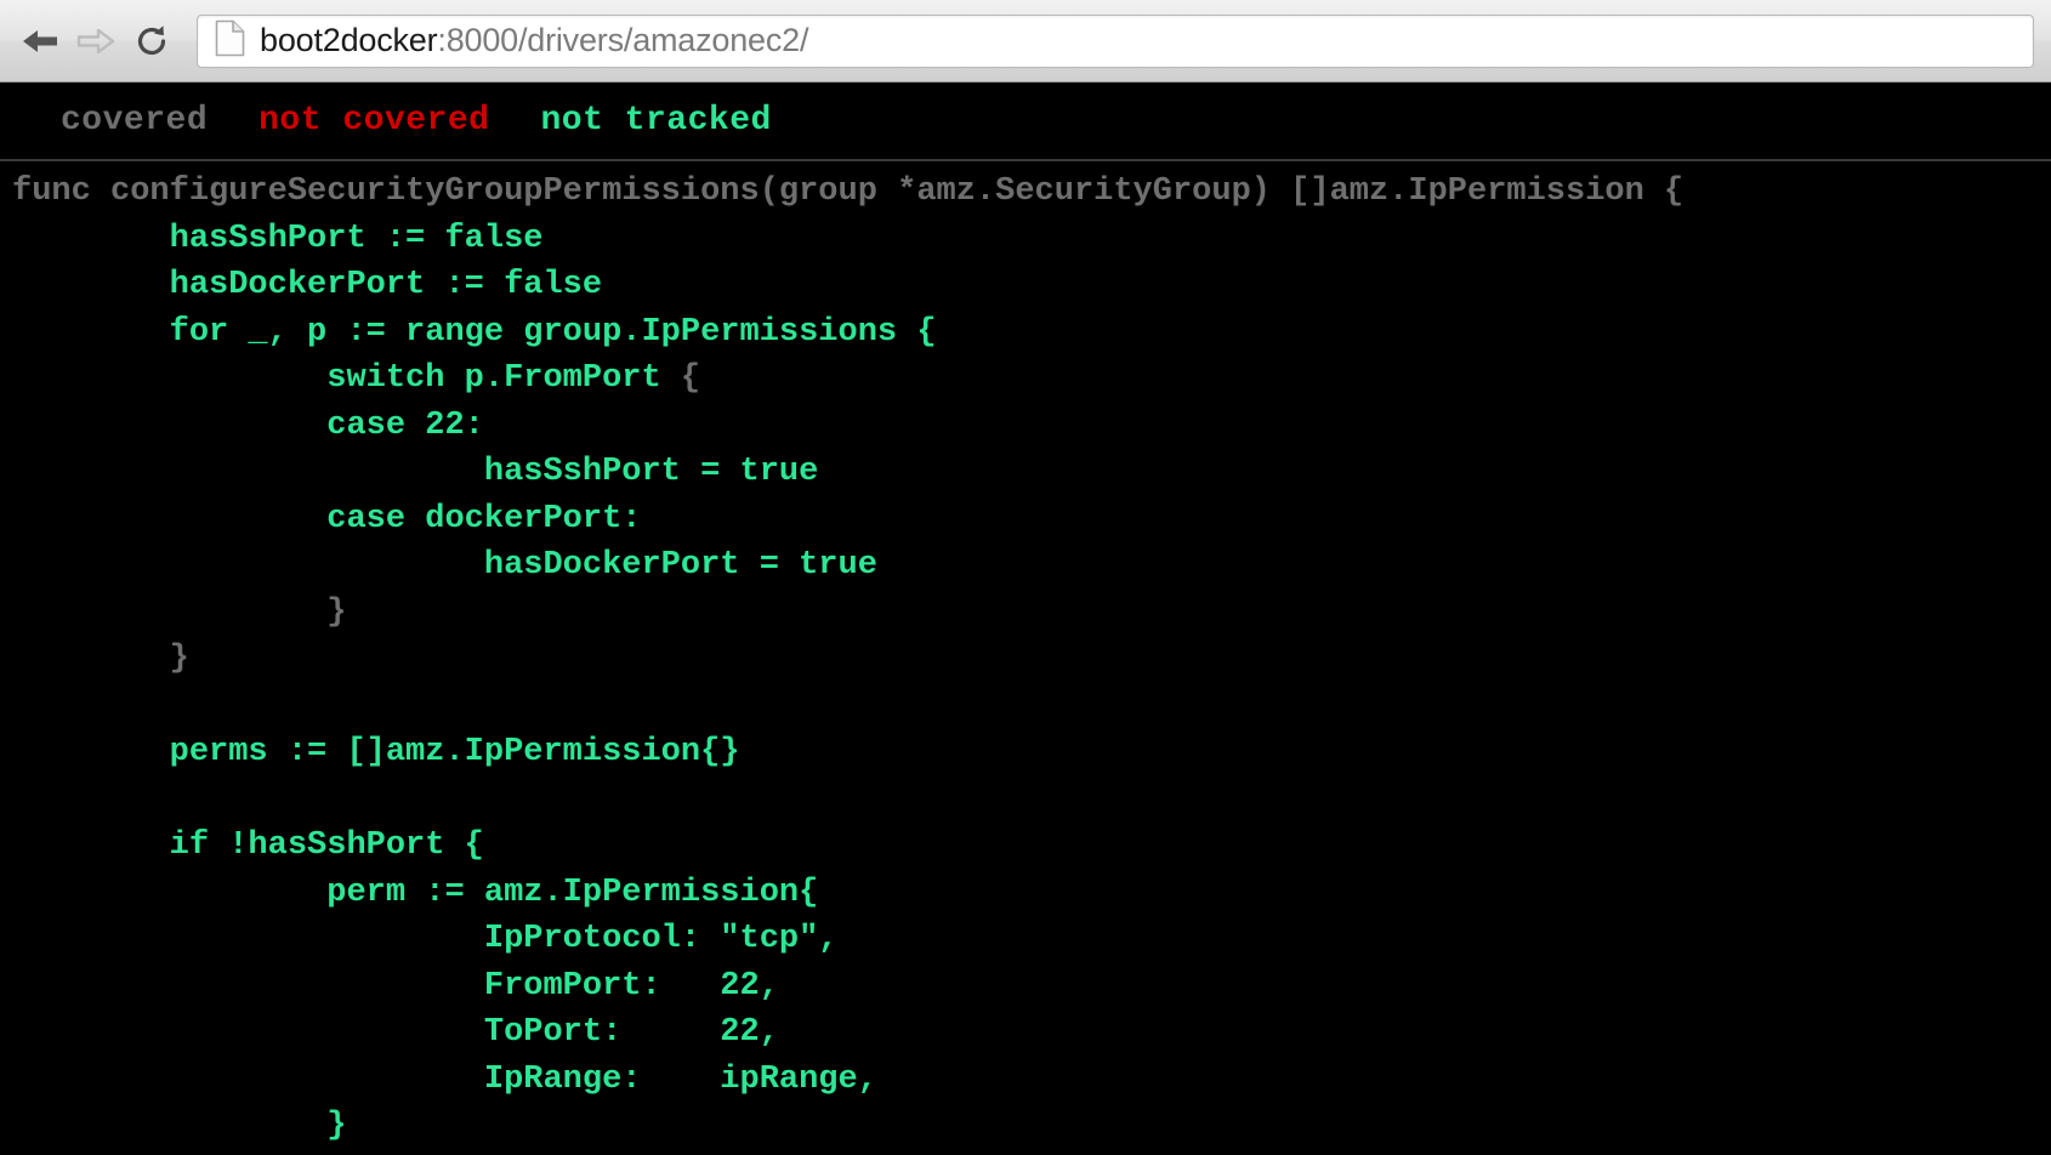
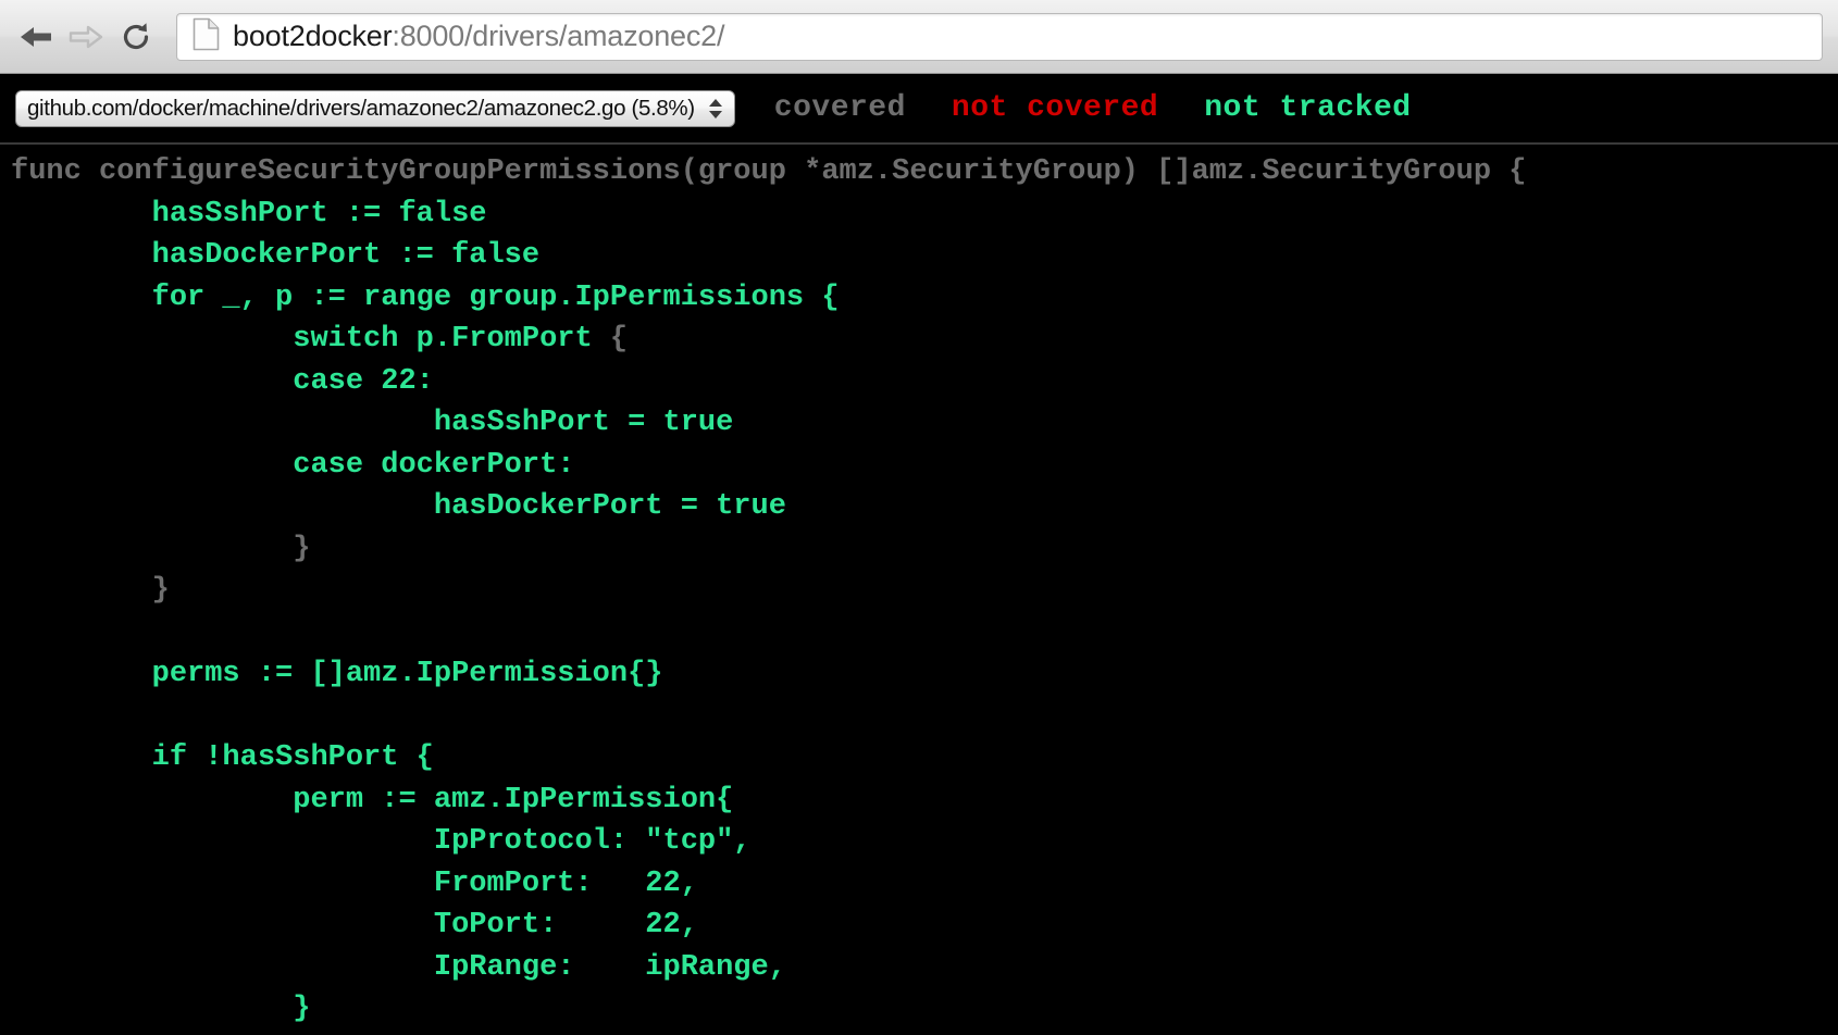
  boot2docker:8000/drivers/amazonec2/
+ github.com/docker/machine/drivers/amazonec2/amazonec2.go (5.8%)
  covered
  not covered
  not tracked
- func configureSecurityGroupPermissions(group *amz.SecurityGroup) []amz.IpPermission { hasSshPort := false hasDockerPort := false for _, p := range group.IpPermissions { switch p.FromPort { case 22: hasSshPort = true case dockerPort: hasDockerPort = true } } perms := []amz.IpPermission{} if !hasSshPort { perm := amz.IpPermission{ IpProtocol: "tcp", FromPort: 22, ToPort: 22, IpRange: ipRange, }
+ func configureSecurityGroupPermissions(group *amz.SecurityGroup) []amz.SecurityGroup { hasSshPort := false hasDockerPort := false for _, p := range group.IpPermissions { switch p.FromPort { case 22: hasSshPort = true case dockerPort: hasDockerPort = true } } perms := []amz.IpPermission{} if !hasSshPort { perm := amz.IpPermission{ IpProtocol: "tcp", FromPort: 22, ToPort: 22, IpRange: ipRange, }
